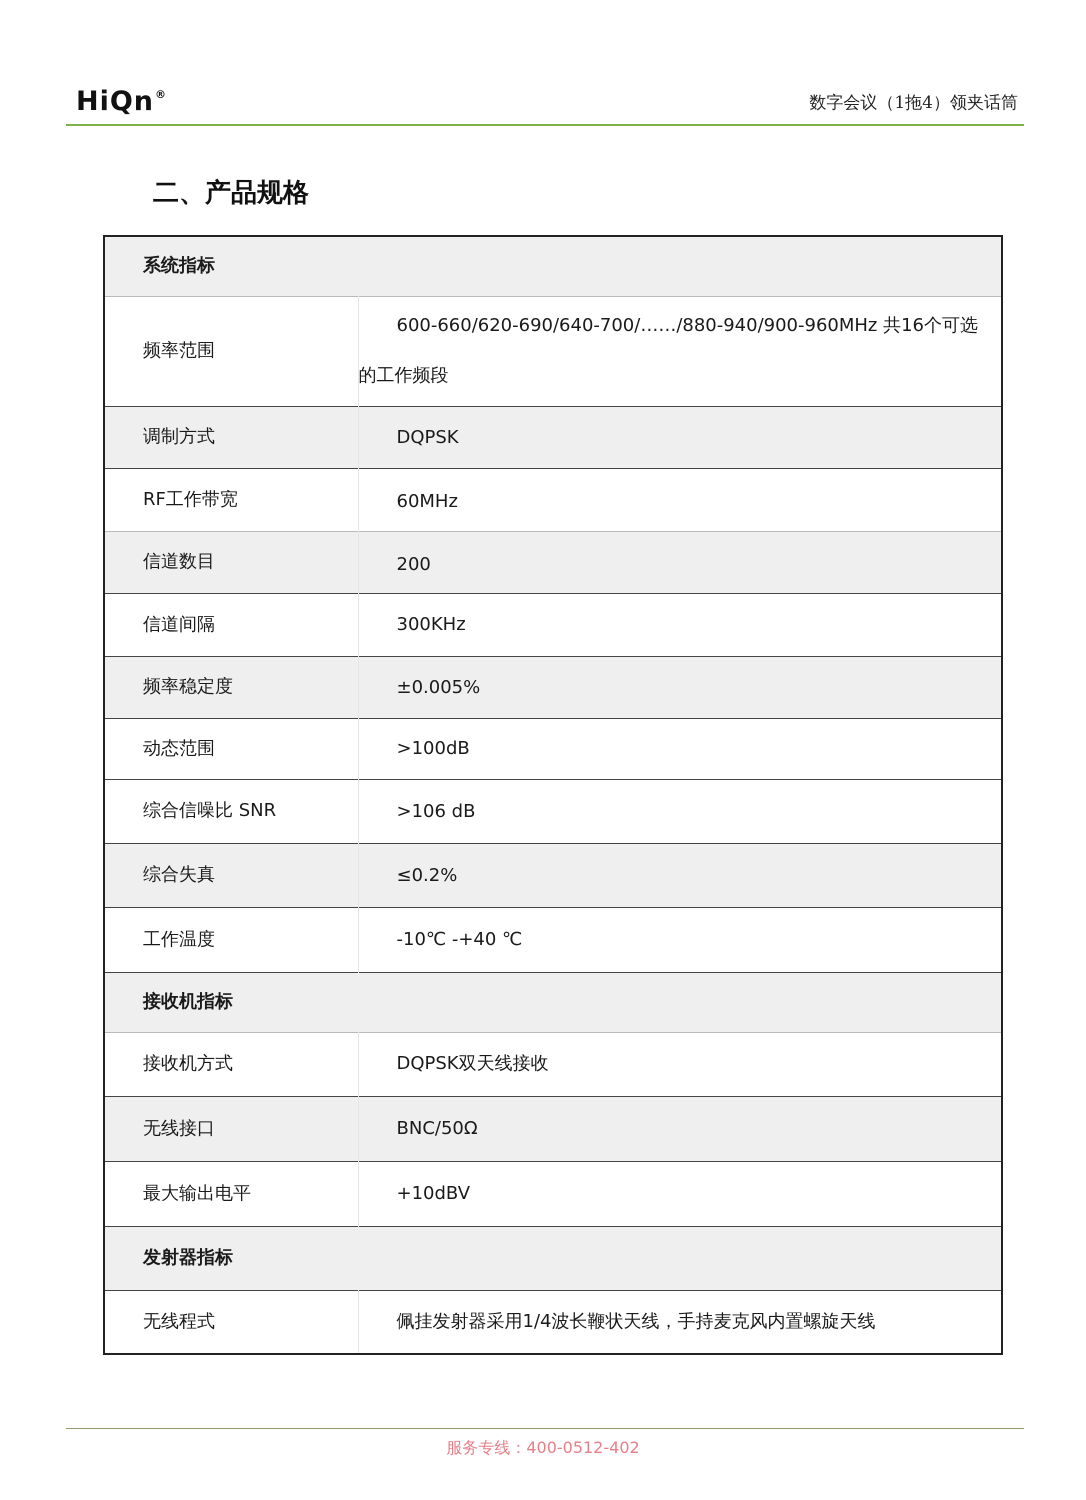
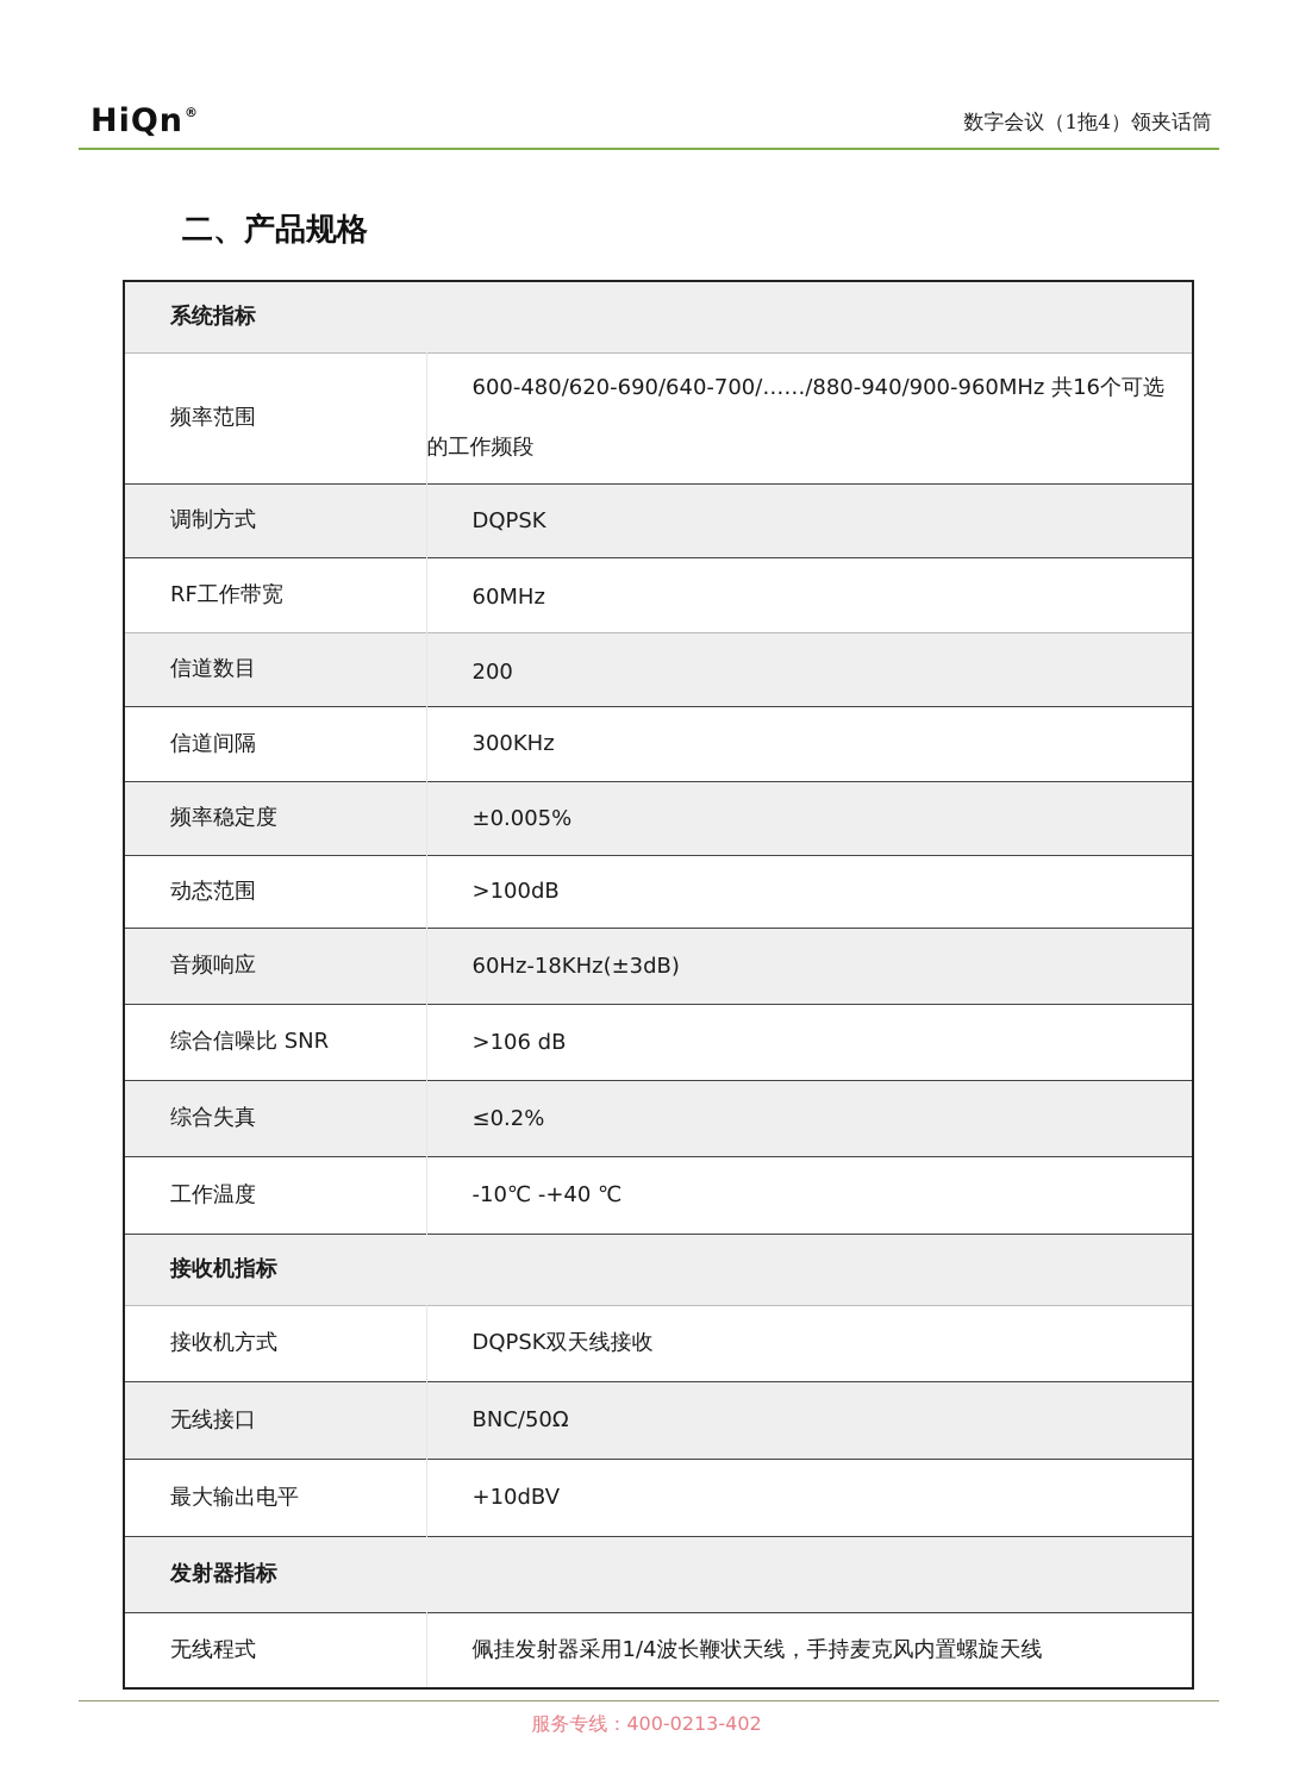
  HiQn®
  数字会议（1拖4）领夹话筒
  二、产品规格
  系统指标
- 频率范围	600-660/620-690/640-700/……/880-940/900-960MHz 共16个可选 的工作频段
+ 频率范围	600-480/620-690/640-700/……/880-940/900-960MHz 共16个可选 的工作频段
  调制方式	DQPSK
  RF工作带宽	60MHz
  信道数目	200
  信道间隔	300KHz
  频率稳定度	±0.005%
  动态范围	>100dB
+ 音频响应	60Hz-18KHz(±3dB)
  综合信噪比 SNR	>106 dB
  综合失真	≤0.2%
  工作温度	-10℃ -+40 ℃
  接收机指标
  接收机方式	DQPSK双天线接收
  无线接口	BNC/50Ω
  最大输出电平	+10dBV
  发射器指标
  无线程式	佩挂发射器采用1/4波长鞭状天线，手持麦克风内置螺旋天线
- 服务专线：400-0512-402
+ 服务专线：400-0213-402
